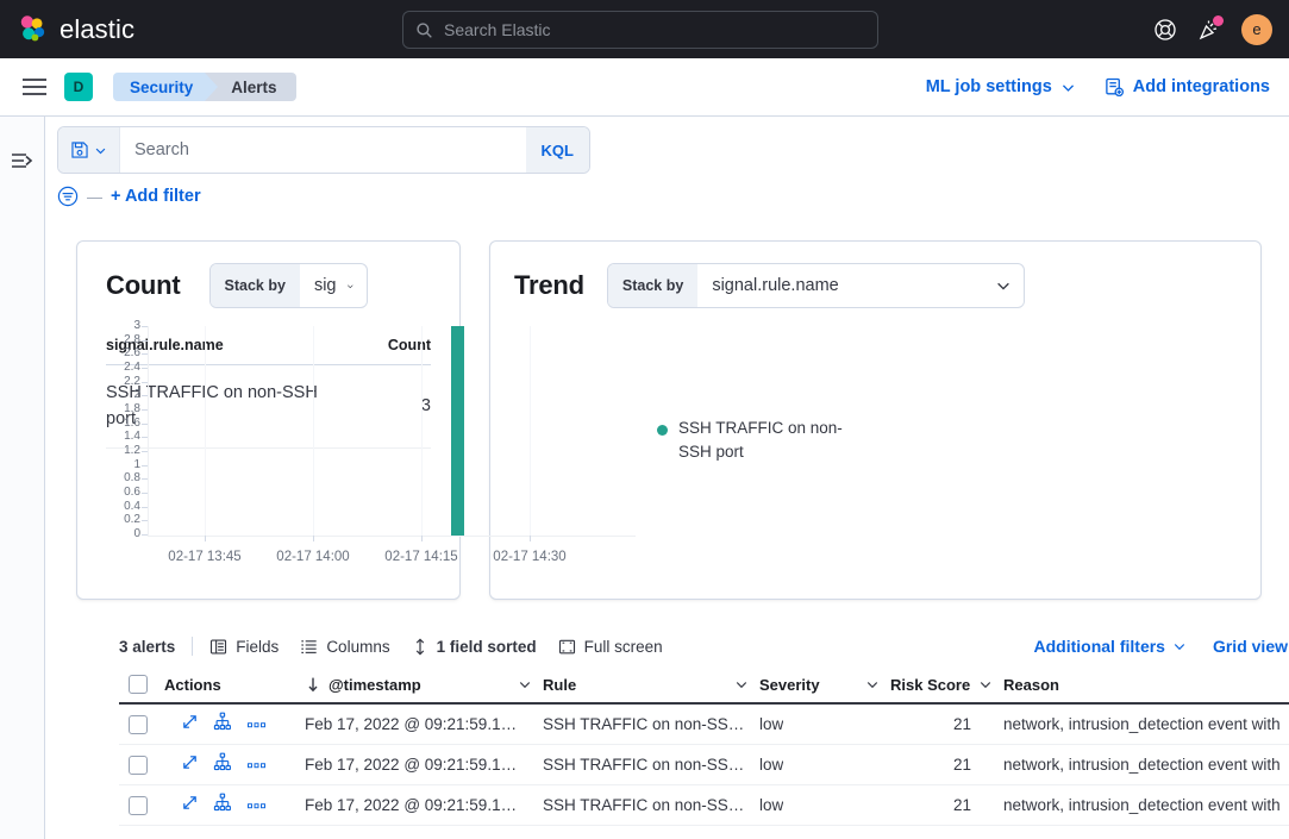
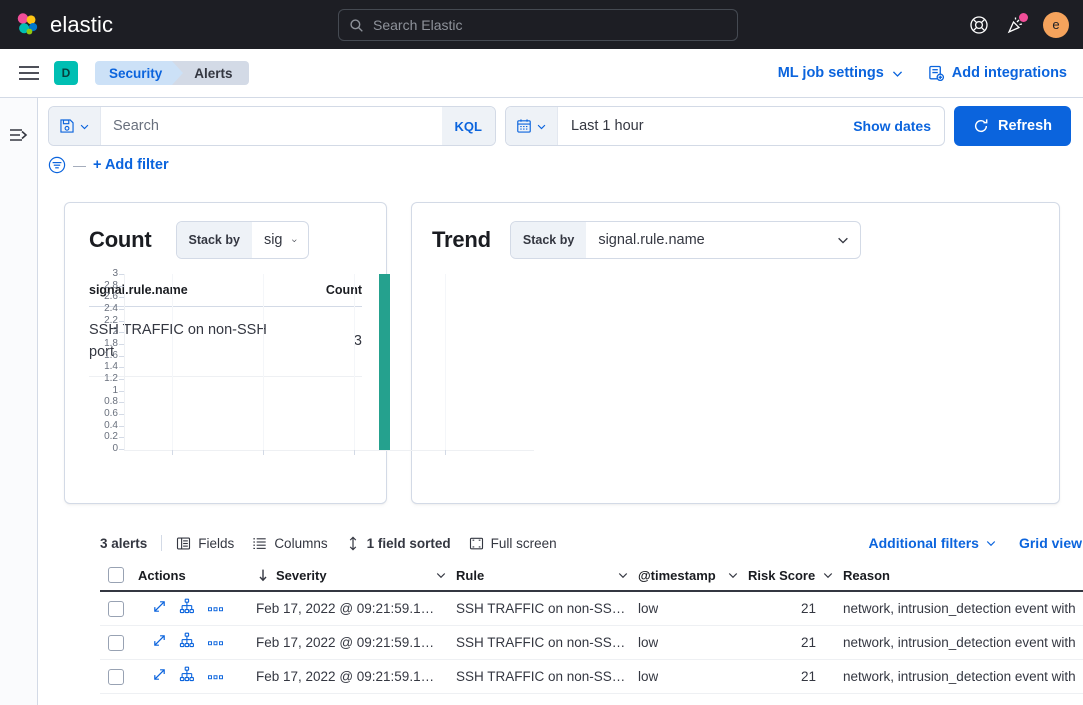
  elastic
  Search Elastic
  e
  D
  Security
  Alerts
  ML job settings
  Add integrations
  Search
  KQL
+ Last 1 hour
+ Show dates
+ Refresh
  —
  + Add filter
  Count
  Stack by
  signa.rule.name	Cout
  SSH TRAFFC on non-SSH port	3
  Trend
  Stack by
  signal.rule.name
  3
  2.8
  2.6
  2.4
  2.2
  2
  1.8
  1.6
  1.4
  1.2
  1
  0.8
  0.6
  0.4
  0.2
  0
- 02-17 13:45
- 02-17 14:00
- 02-17 14:15
- 02-17 14:30
- SSH TRAFFIC on non-SSH port
  3 alerts
  Fields
  Columns
  1 field sorted
  Full screen
  Additional filters
  Grid view
  Actions
- @timestamp
+ Severity
  Rule
- Severity
+ @timestamp
  Risk Score
  Reason
  Feb 17, 2022 @ 09:21:59.1…
  SSH TRAFFIC on non-SS…
  low
  21
  network, intrusion_detection event with
  Feb 17, 2022 @ 09:21:59.1…
  SSH TRAFFIC on non-SS…
  low
  21
  network, intrusion_detection event with
  Feb 17, 2022 @ 09:21:59.1…
  SSH TRAFFIC on non-SS…
  low
  21
  network, intrusion_detection event with
